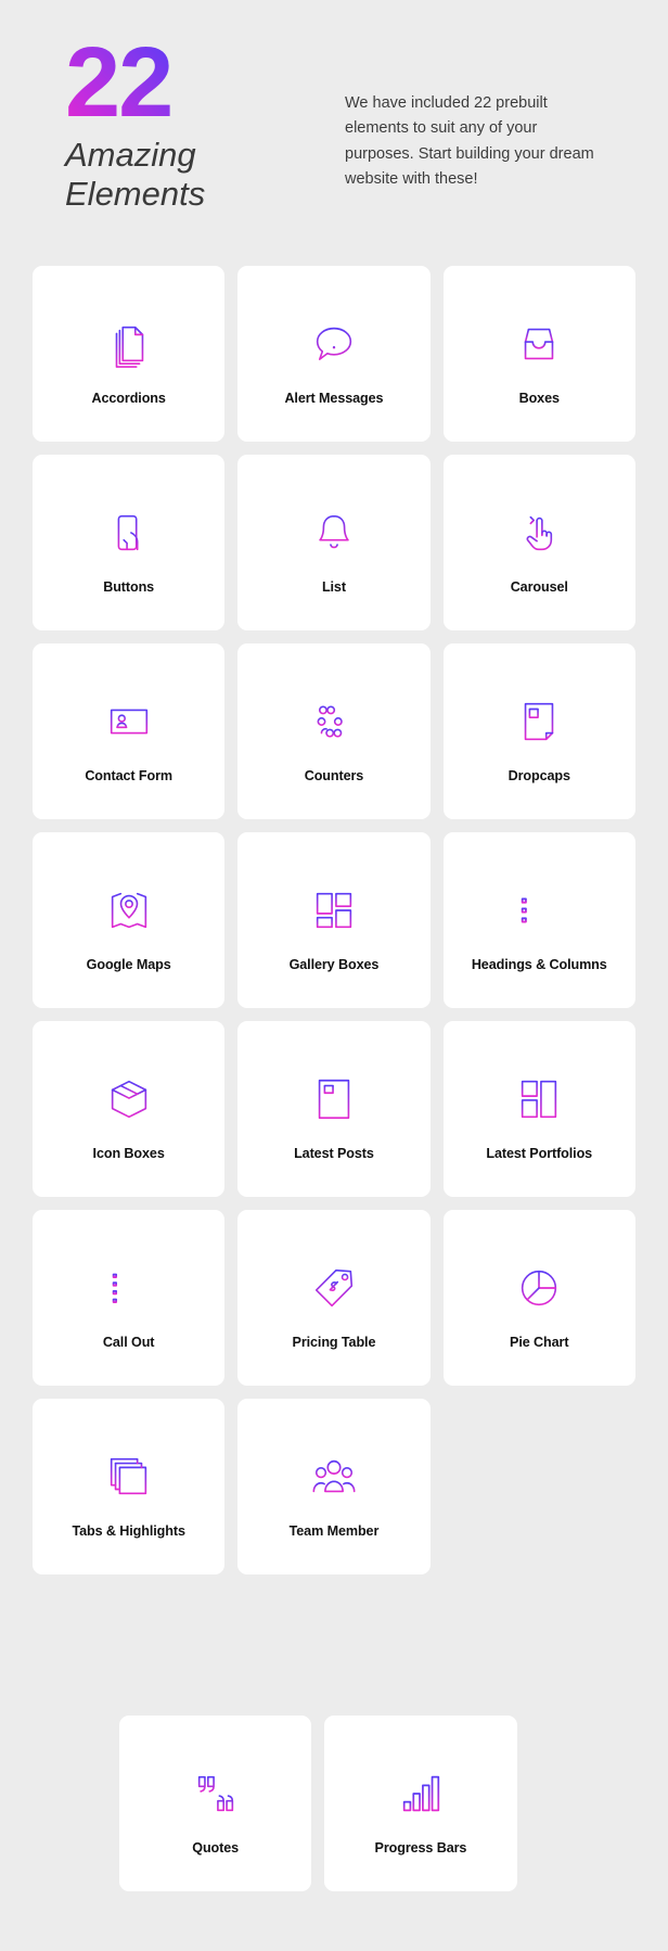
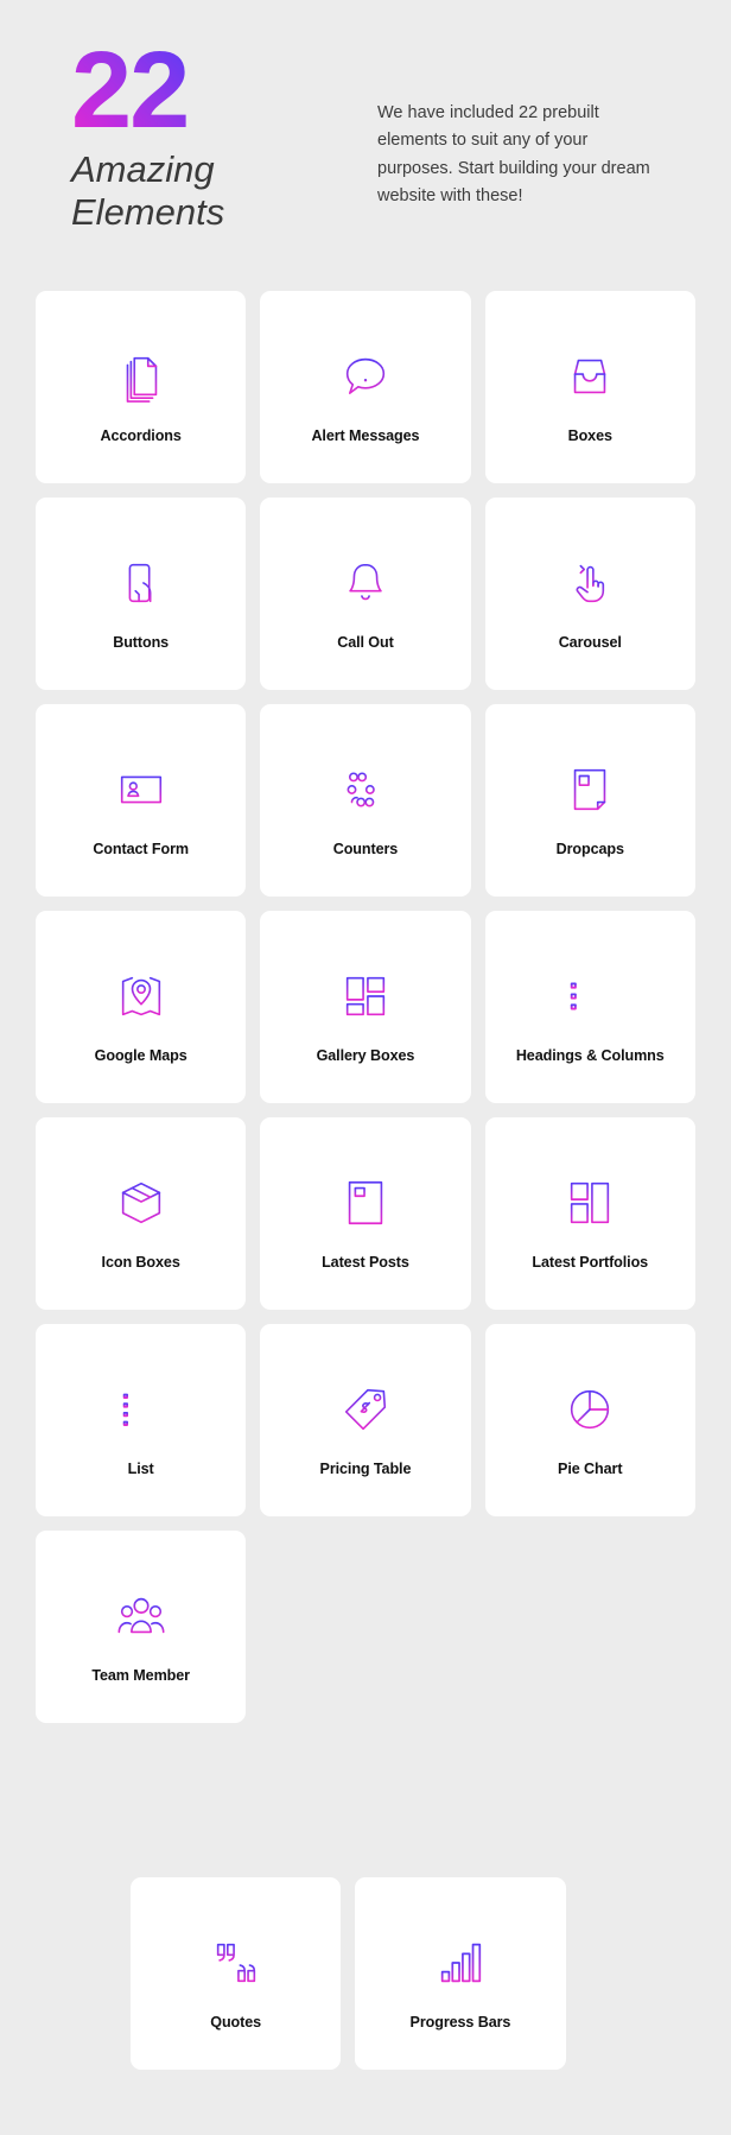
  22
  Amazing
  Elements
  We have included 22 prebuilt elements to suit any of your purposes. Start building your dream website with these!
  Accordions
  Alert Messages
  Boxes
  Buttons
- List
+ Call Out
  Carousel
  Contact Form
  Counters
  Dropcaps
  Google Maps
  Gallery Boxes
  Headings & Columns
  Icon Boxes
  Latest Posts
  Latest Portfolios
- Call Out
+ List
  Pricing Table
  Pie Chart
- Tabs & Highlights
  Team Member
  Quotes
  Progress Bars
